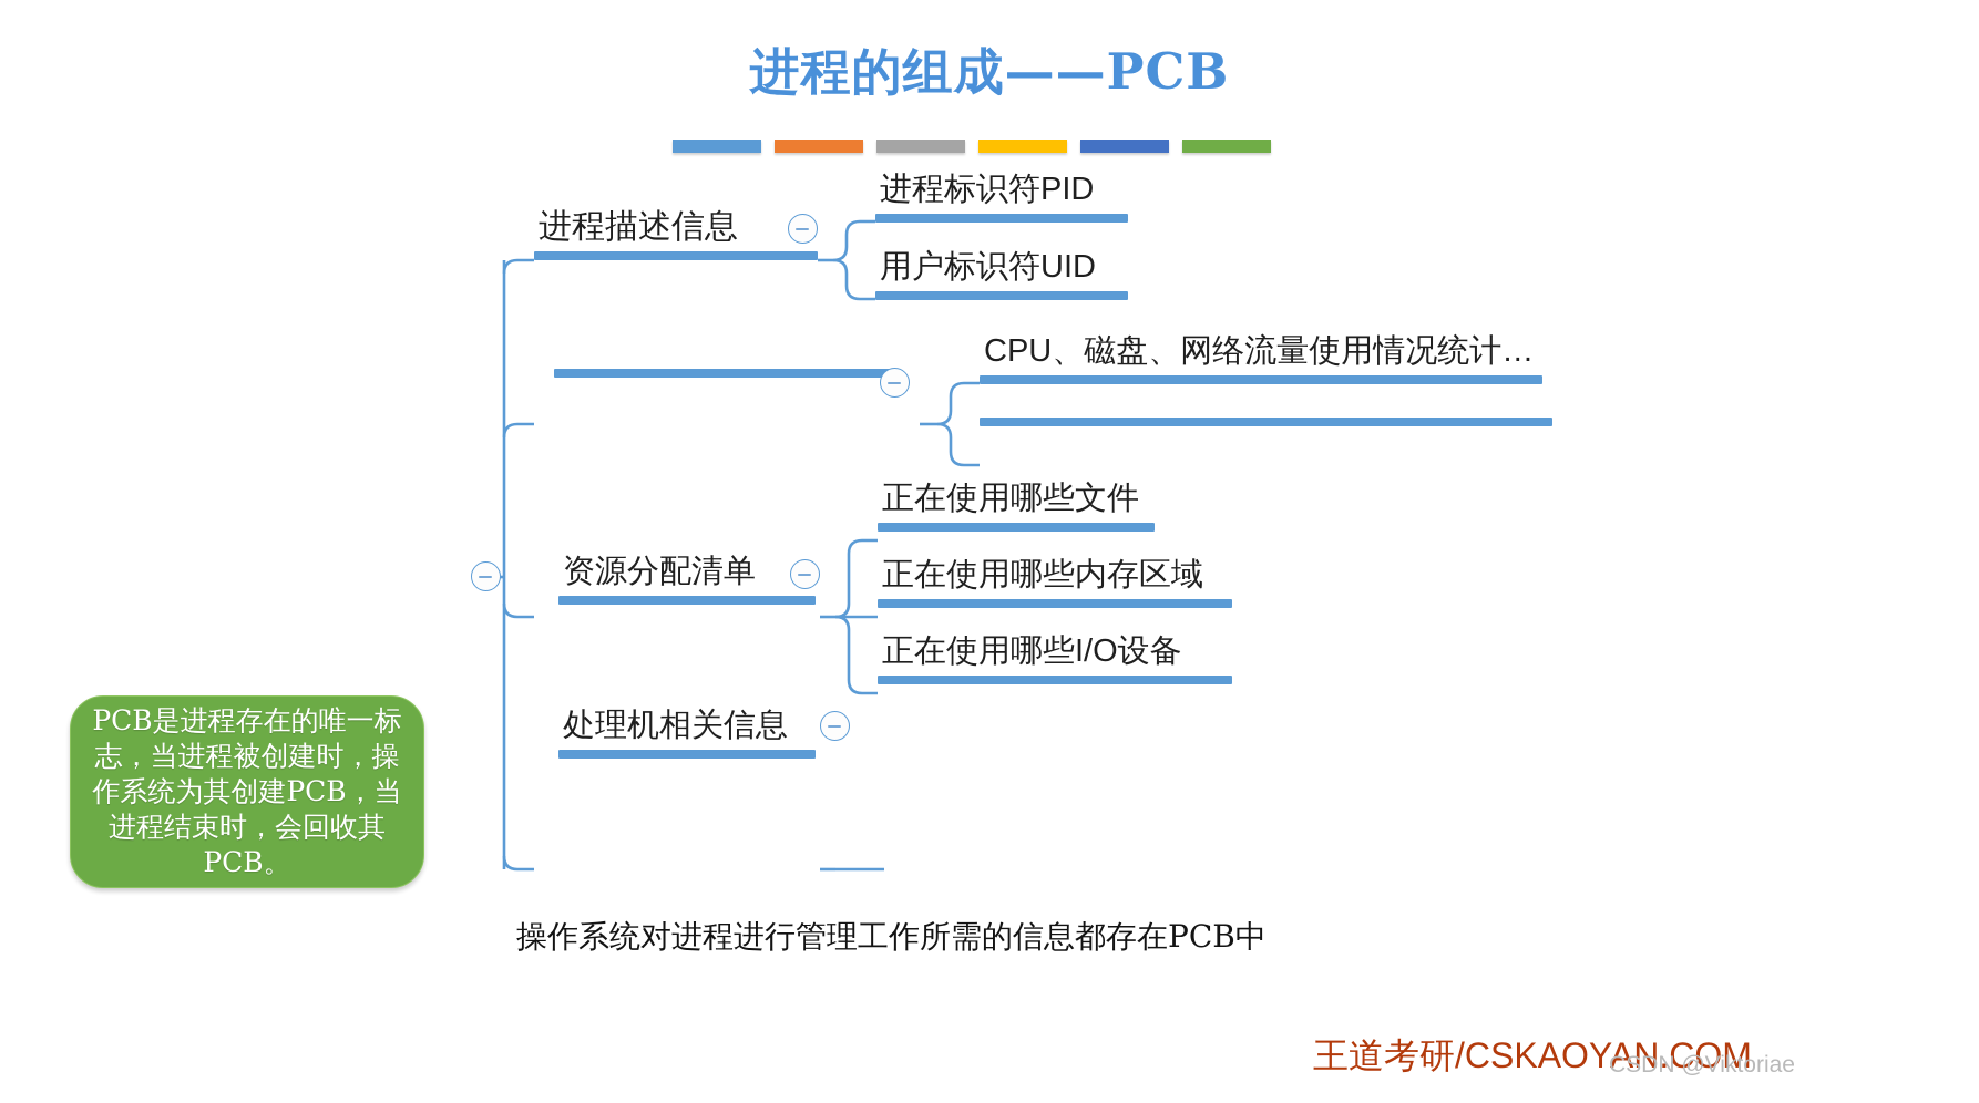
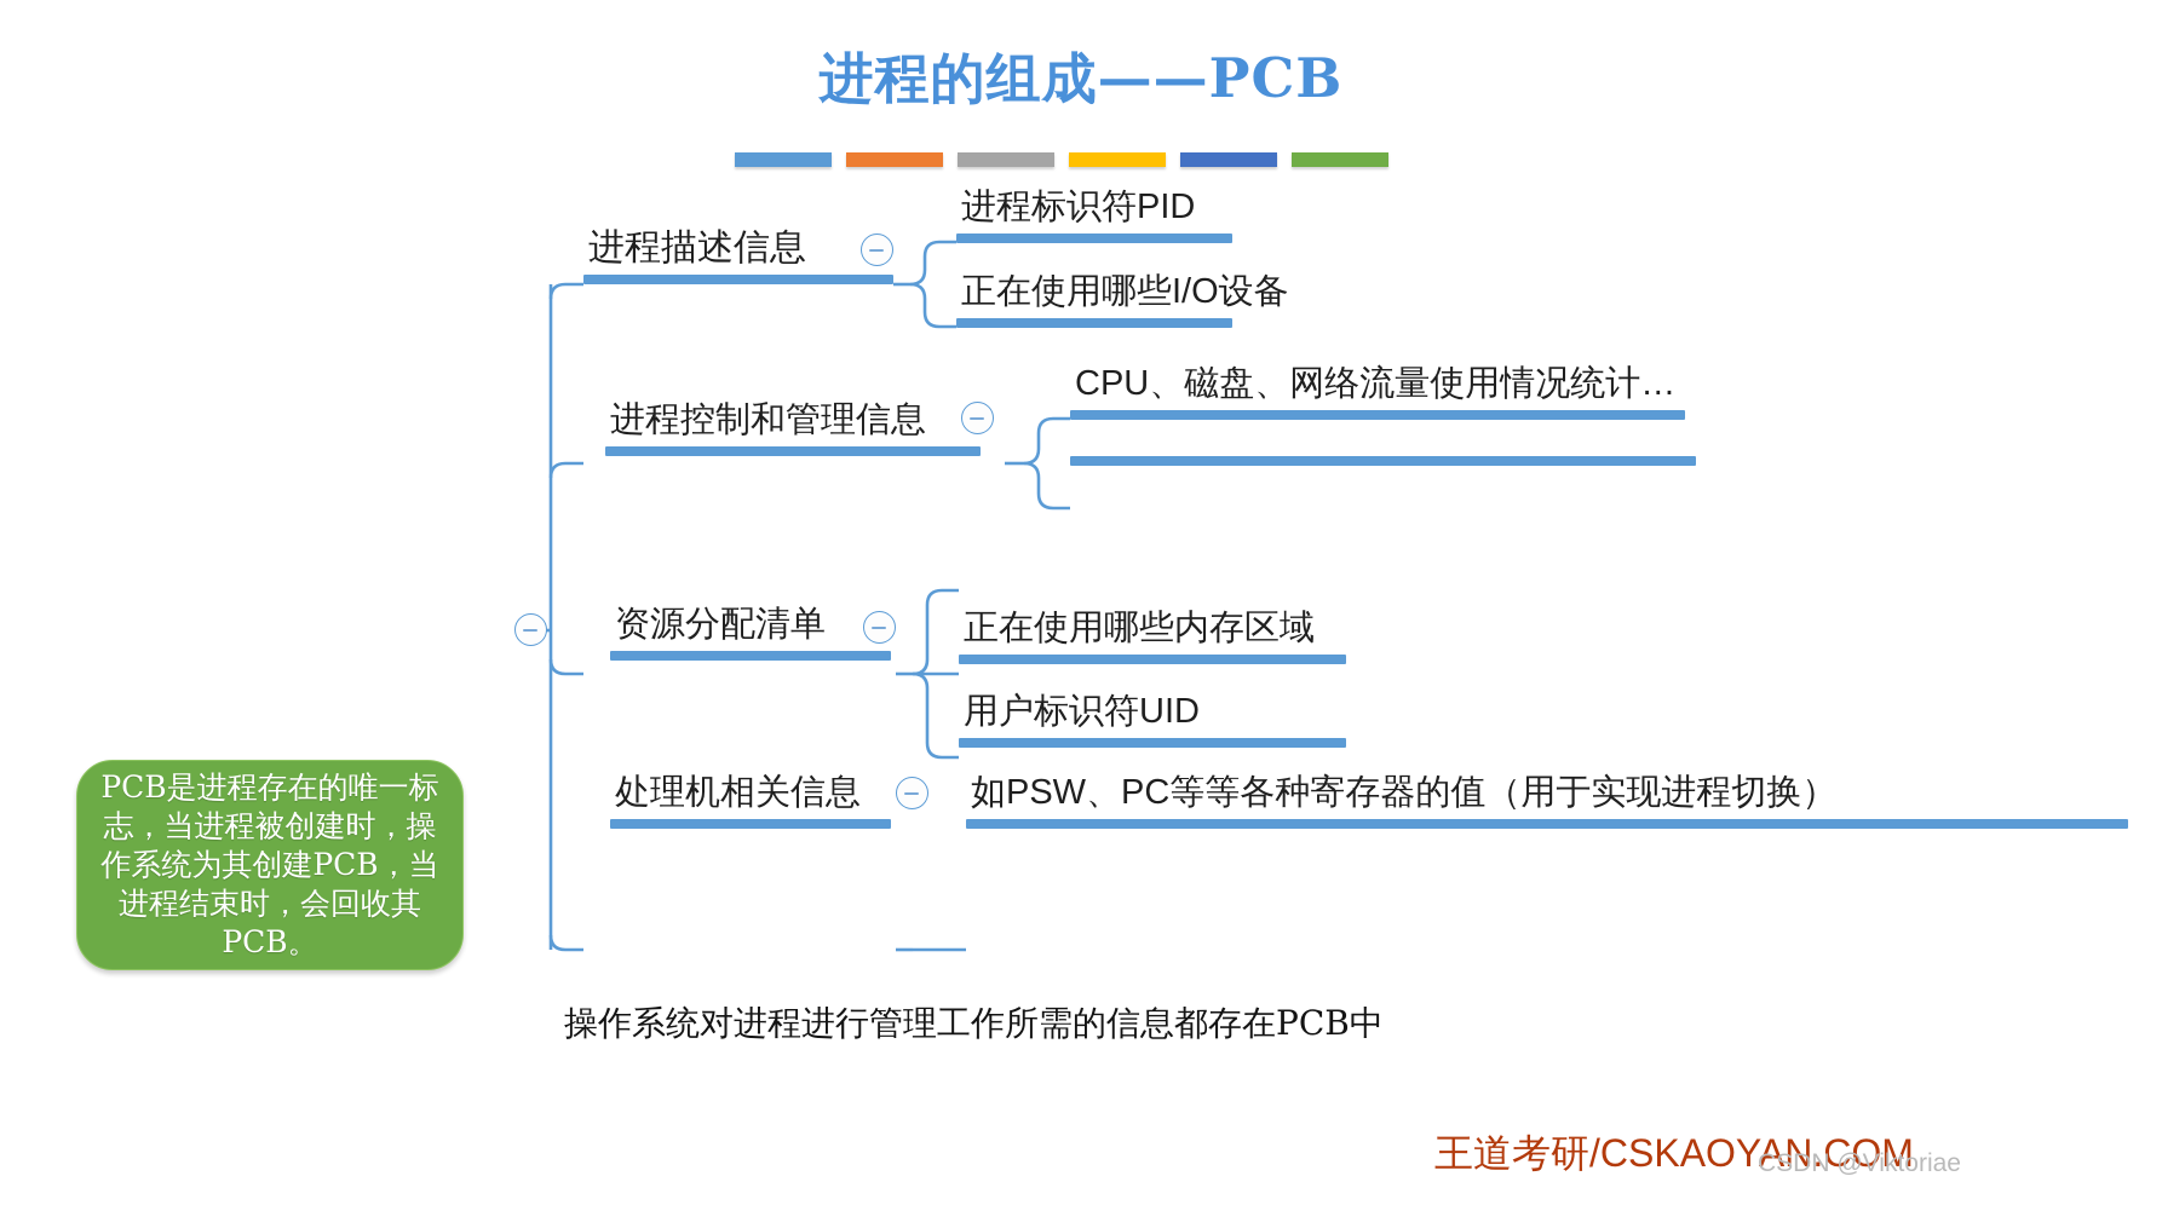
  进程的组成——PCB
  进程描述信息
  进程标识符PID
- 用户标识符UID
+ 正在使用哪些I/O设备
+ 进程控制和管理信息
  CPU、磁盘、网络流量使用情况统计…
  资源分配清单
- 正在使用哪些文件
  正在使用哪些内存区域
- 正在使用哪些I/O设备
+ 用户标识符UID
  处理机相关信息
+ 如PSW、PC等等各种寄存器的值（用于实现进程切换）
  PCB是进程存在的唯一标志，当进程被创建时，操作系统为其创建PCB，当进程结束时，会回收其PCB。
  操作系统对进程进行管理工作所需的信息都存在PCB中
  王道考研/CSKAOYAN.COM
  CSDN @Viktoriae
